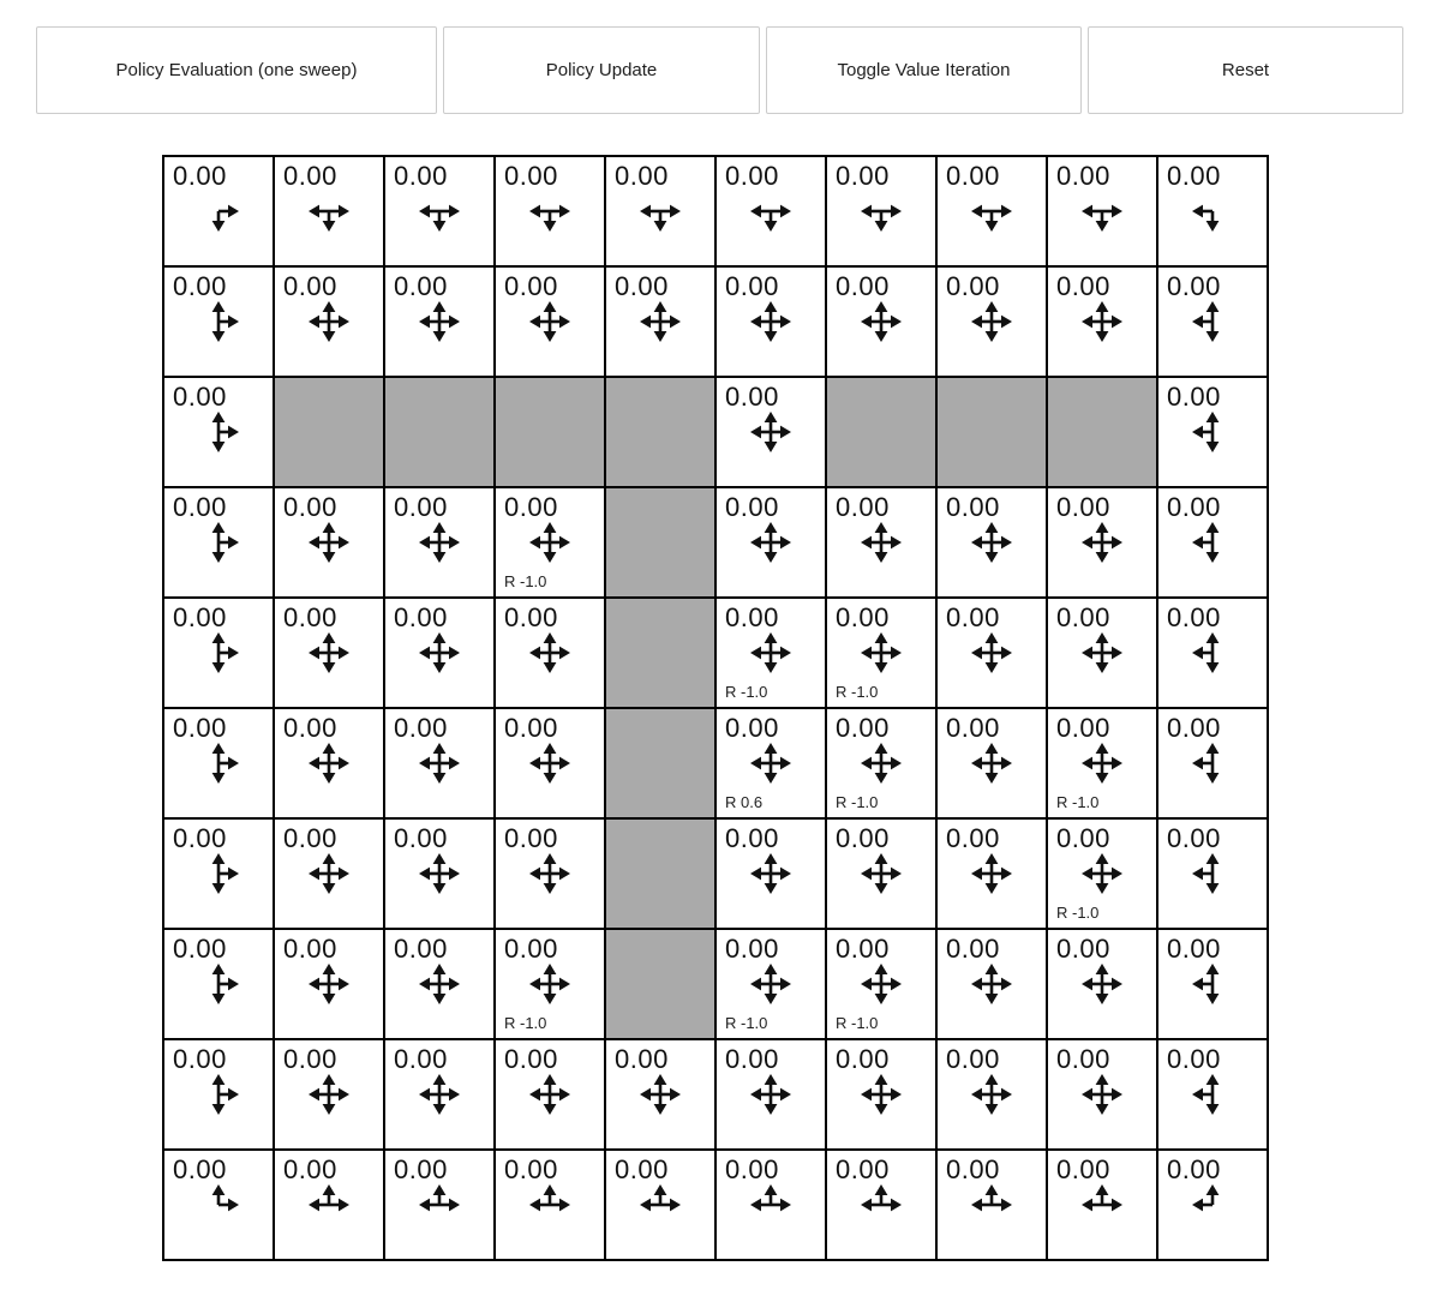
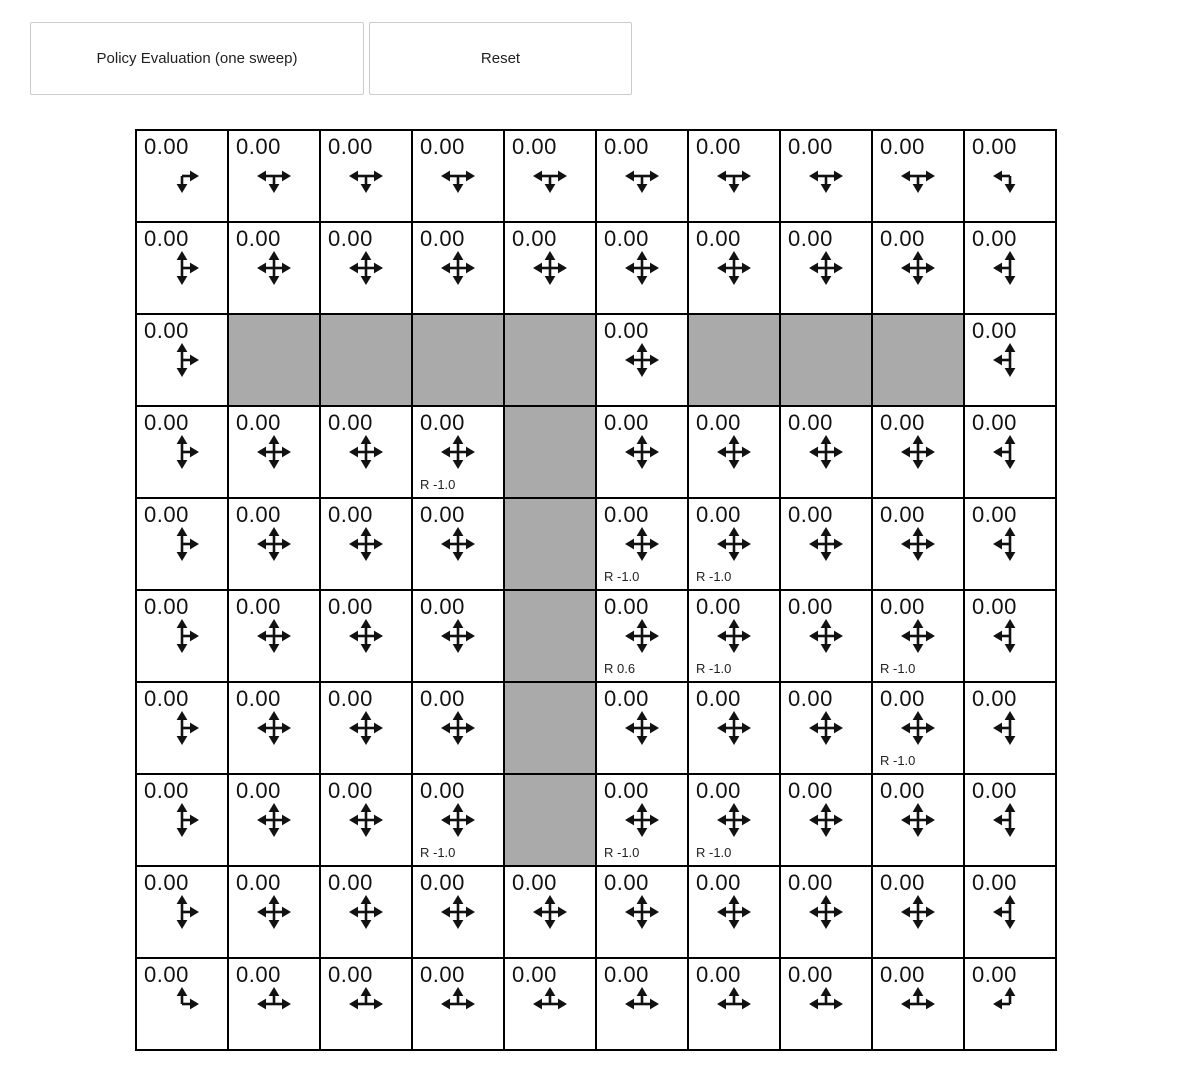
  Policy Evaluation (one sweep)
- Policy Update
- Toggle Value Iteration
  Reset
  0.00
  0.00
  0.00
  0.00
  0.00
  0.00
  0.00
  0.00
  0.00
  0.00
  0.00
  0.00
  0.00
  0.00
  0.00
  0.00
  0.00
  0.00
  0.00
  0.00
  0.00
  0.00
  0.00
  0.00
  0.00
  0.00
  0.00
  R -1.0
  0.00
  0.00
  0.00
  0.00
  0.00
  0.00
  0.00
  0.00
  0.00
  0.00
  R -1.0
  0.00
  R -1.0
  0.00
  0.00
  0.00
  0.00
  0.00
  0.00
  0.00
  0.00
  R 0.6
  0.00
  R -1.0
  0.00
  0.00
  R -1.0
  0.00
  0.00
  0.00
  0.00
  0.00
  0.00
  0.00
  0.00
  0.00
  R -1.0
  0.00
  0.00
  0.00
  0.00
  0.00
  R -1.0
  0.00
  R -1.0
  0.00
  R -1.0
  0.00
  0.00
  0.00
  0.00
  0.00
  0.00
  0.00
  0.00
  0.00
  0.00
  0.00
  0.00
  0.00
  0.00
  0.00
  0.00
  0.00
  0.00
  0.00
  0.00
  0.00
  0.00
  0.00
